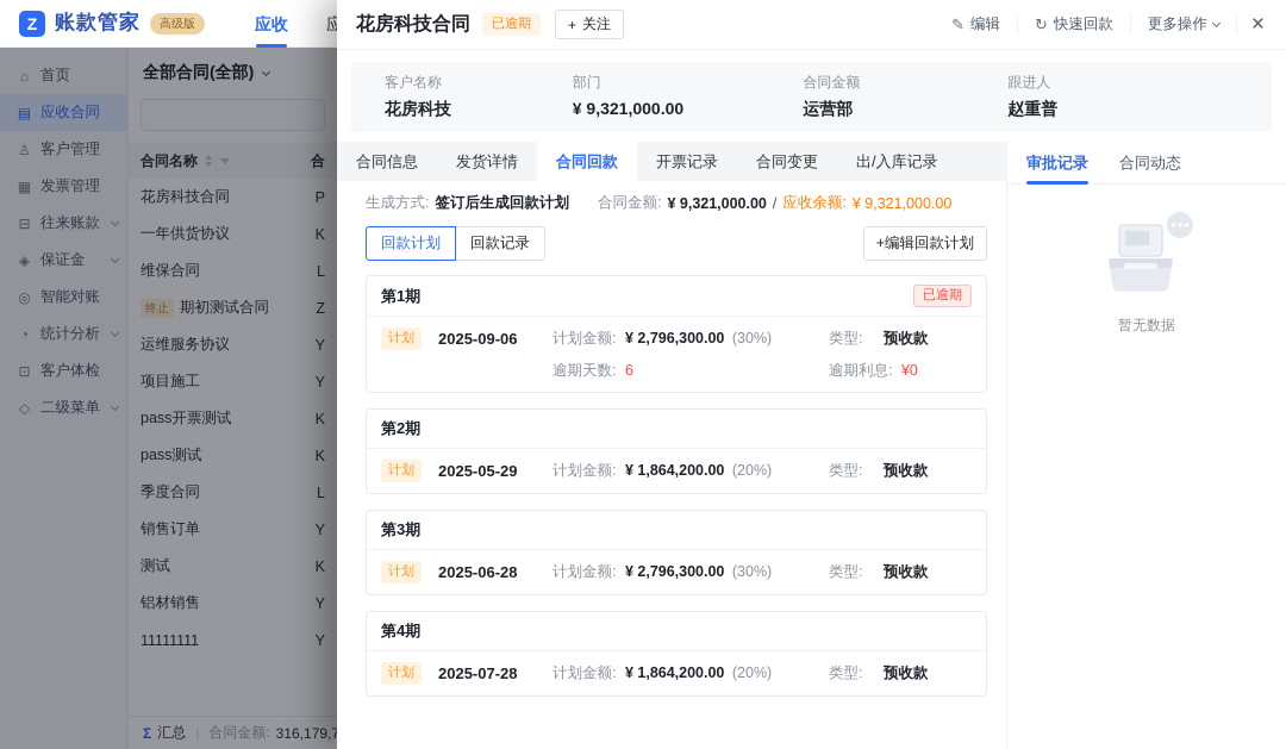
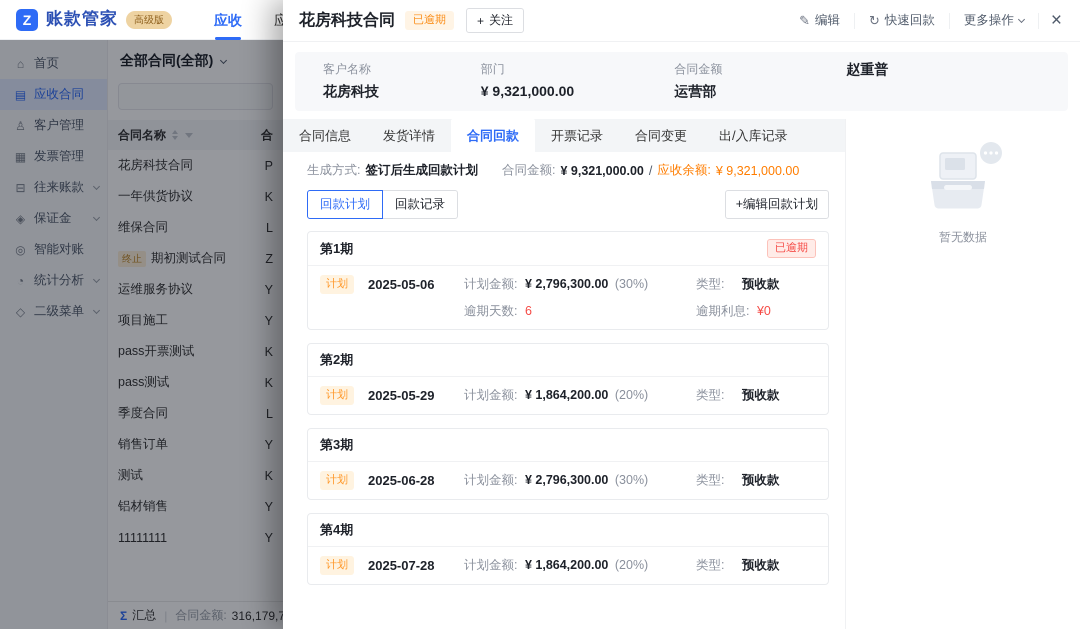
  Z
  账款管家
  高级版
  应收
  ⌂
  首页
  ▤
  应收合同
  ♙
  客户管理
  ▦
  发票管理
  ⊟
  往来账款
  ◈
  保证金
  ◎
  智能对账
  ◔
  统计分析
- ⊡
- 客户体检
  ◇
  二级菜单
  全部合同(全部)
  合同名称
  合
  花房科技合同
  P
  一年供货协议
  K
  维保合同
  L
  终止
  期初测试合同
  Z
  运维服务协议
  Y
  项目施工
  Y
  pass开票测试
  K
  pass测试
  K
  季度合同
  L
  销售订单
  Y
  测试
  K
  铝材销售
  Y
  11111111
  Y
  Σ
  汇总
  合同金额:
  花房科技合同
  已逾期
  +
  关注
  ✎
  编辑
  ↻
  快速回款
  更多操作
  ×
  客户名称
  花房科技
  部门
  ¥ 9,321,000.00
  合同金额
  运营部
- 跟进人
  赵重普
  合同信息
  发货详情
  合同回款
  开票记录
  合同变更
  出/入库记录
  生成方式:
  签订后生成回款计划
  合同金额:
  ¥ 9,321,000.00
  /
  应收余额:
  ¥ 9,321,000.00
  回款计划
  回款记录
  +编辑回款计划
  第1期
  已逾期
  计划
- 2025-09-06
+ 2025-05-06
  计划金额: ¥ 2,796,300.00 (30%)
  类型: 预收款
  逾期天数: 6
  逾期利息: ¥0
  第2期
  计划
  2025-05-29
  计划金额: ¥ 1,864,200.00 (20%)
  类型: 预收款
  第3期
  计划
  2025-06-28
  计划金额: ¥ 2,796,300.00 (30%)
  类型: 预收款
  第4期
  计划
  2025-07-28
  计划金额: ¥ 1,864,200.00 (20%)
  类型: 预收款
- 审批记录
- 合同动态
  暂无数据
